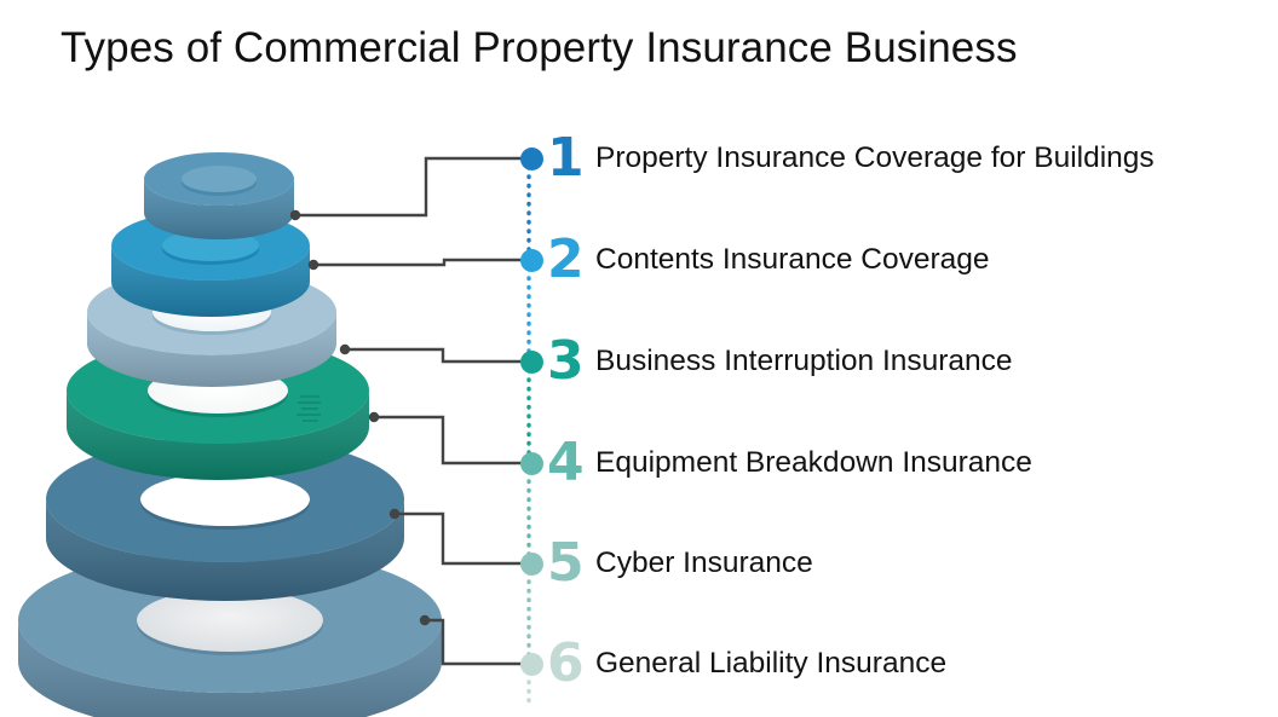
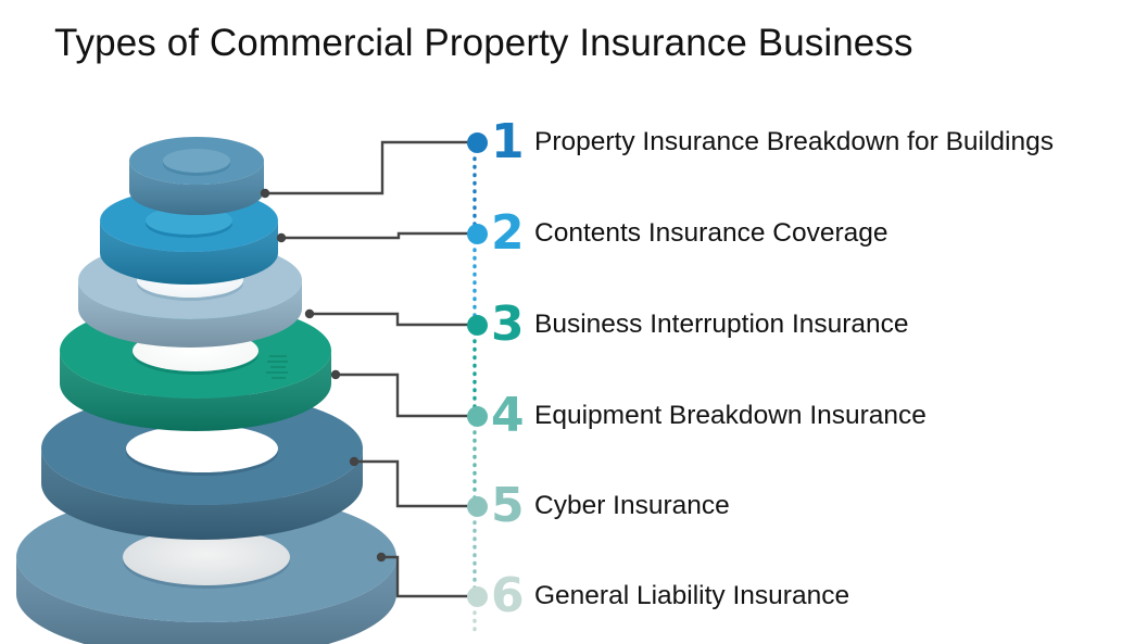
  Types of Commercial Property Insurance Business
  1
- Property Insurance Coverage for Buildings
+ Property Insurance Breakdown for Buildings
  2
  Contents Insurance Coverage
  3
  Business Interruption Insurance
  4
  Equipment Breakdown Insurance
  5
  Cyber Insurance
  6
  General Liability Insurance
